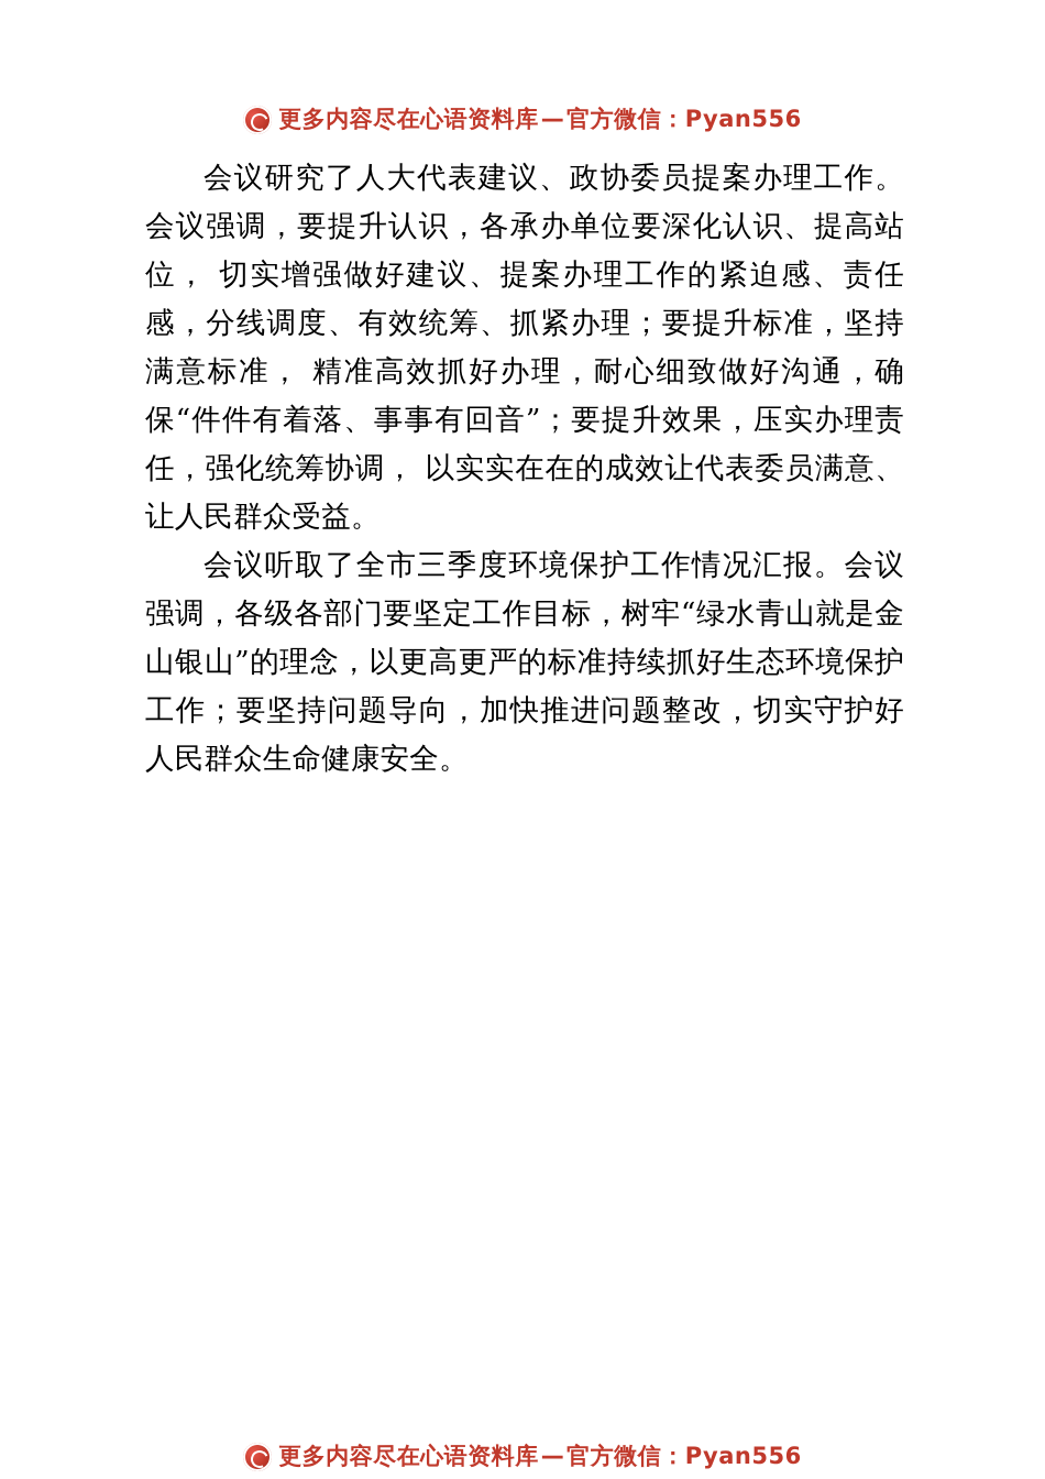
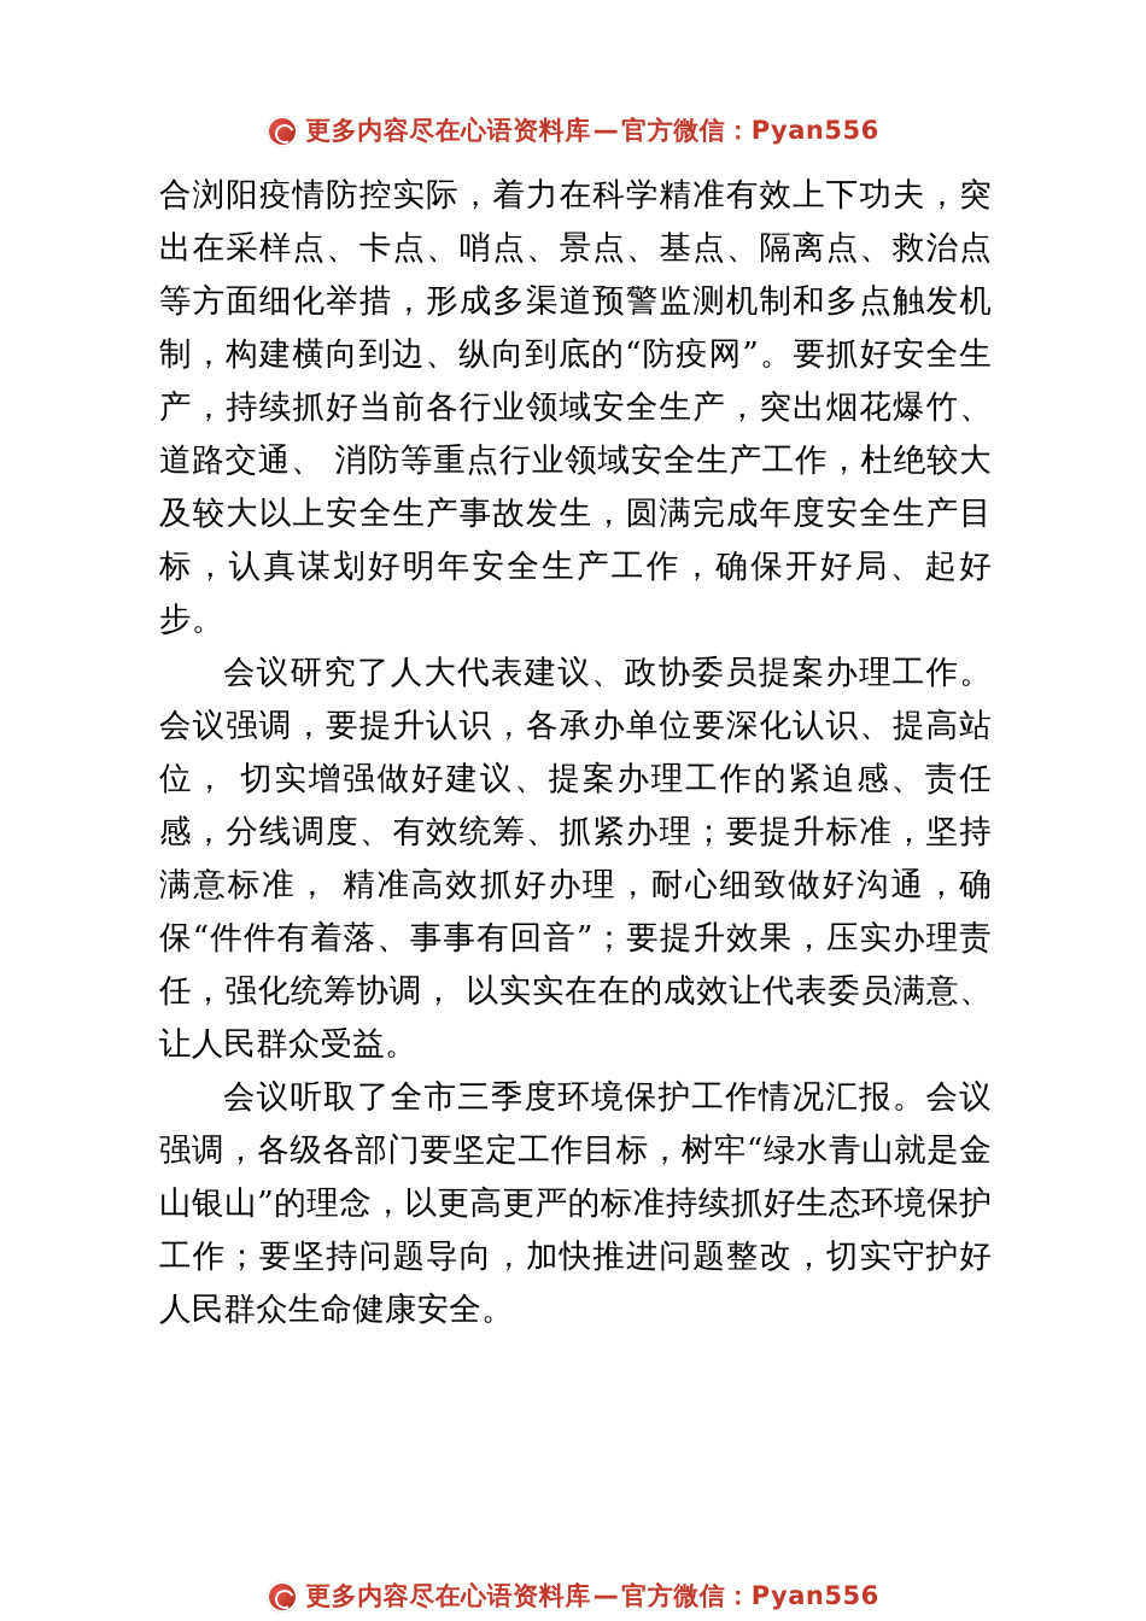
  更多内容尽在心语资料库—官方微信：Pyan556
+ 合浏阳疫情防控实际，着力在科学精准有效上下功夫，突出在采样点、卡点、哨点、景点、基点、隔离点、救治点等方面细化举措，形成多渠道预警监测机制和多点触发机制，构建横向到边、纵向到底的“防疫网”。要抓好安全生产，持续抓好当前各行业领域安全生产，突出烟花爆竹、道路交通、 消防等重点行业领域安全生产工作，杜绝较大及较大以上安全生产事故发生，圆满完成年度安全生产目标，认真谋划好明年安全生产工作，确保开好局、起好步。
  会议研究了人大代表建议、政协委员提案办理工作。会议强调，要提升认识，各承办单位要深化认识、提高站位， 切实增强做好建议、提案办理工作的紧迫感、责任感，分线调度、有效统筹、抓紧办理；要提升标准，坚持满意标准， 精准高效抓好办理，耐心细致做好沟通，确保“件件有着落、事事有回音”；要提升效果，压实办理责任，强化统筹协调， 以实实在在的成效让代表委员满意、让人民群众受益。
  会议听取了全市三季度环境保护工作情况汇报。会议强调，各级各部门要坚定工作目标，树牢“绿水青山就是金山银山”的理念，以更高更严的标准持续抓好生态环境保护工作；要坚持问题导向，加快推进问题整改，切实守护好人民群众生命健康安全。
  更多内容尽在心语资料库—官方微信：Pyan556
